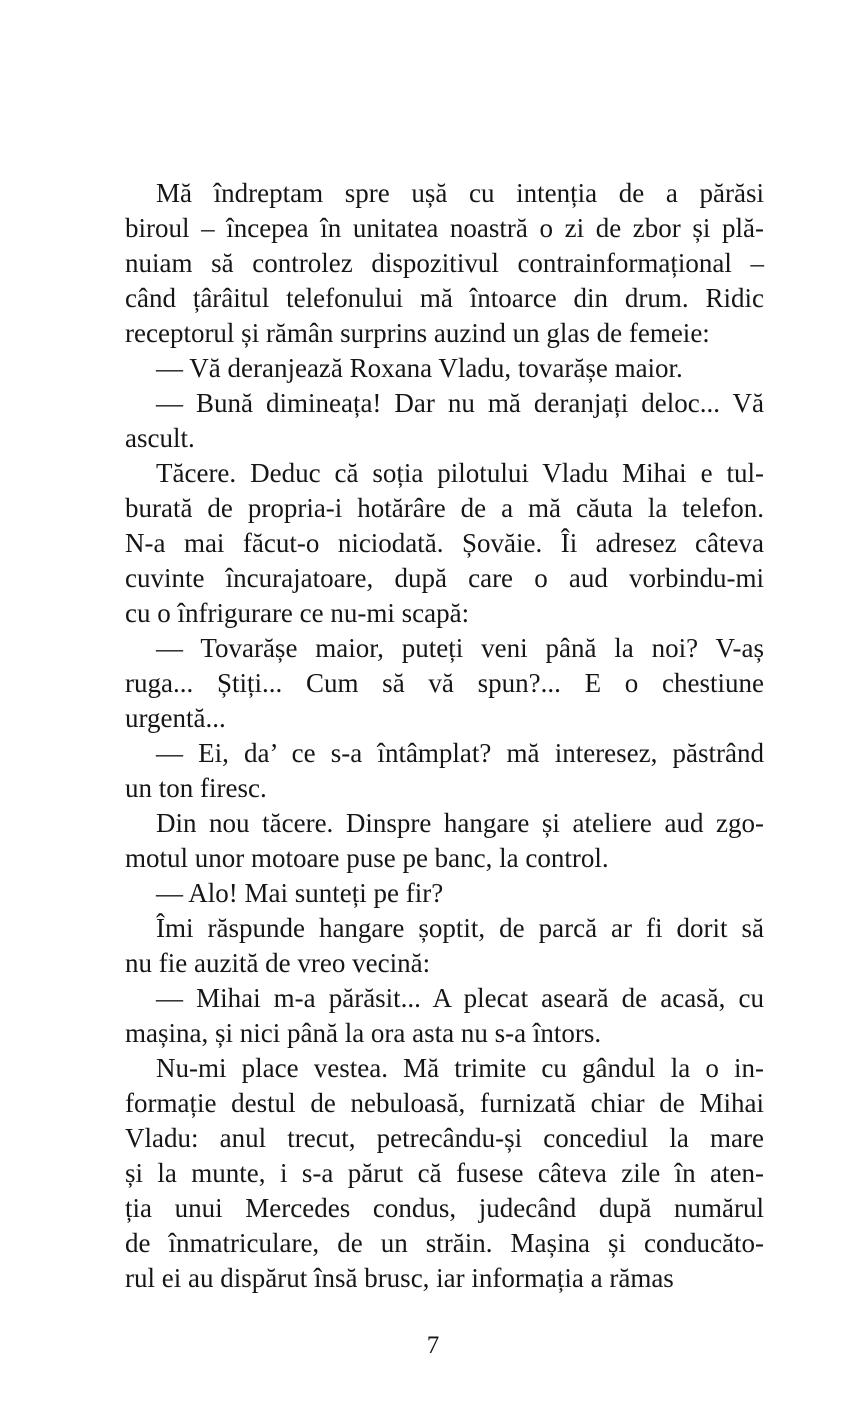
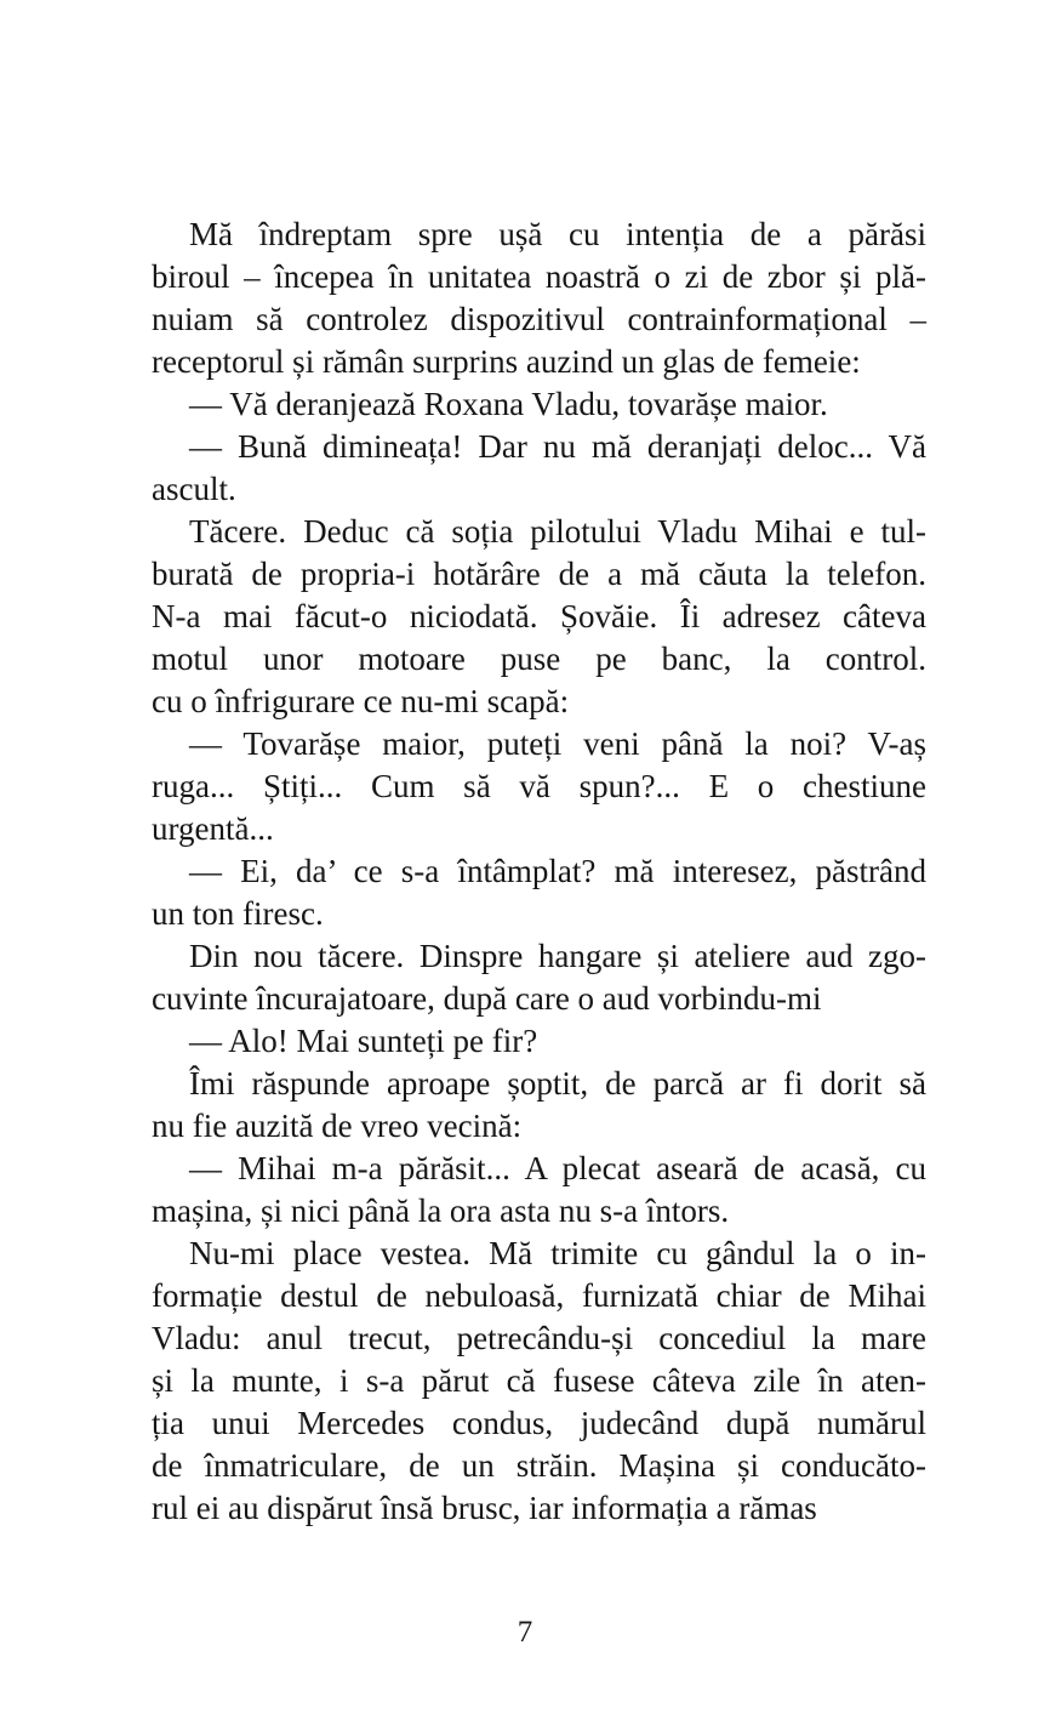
  Mă îndreptam spre ușă cu intenția de a părăsi
  biroul – începea în unitatea noastră o zi de zbor și plă-
  nuiam să controlez dispozitivul contrainformațional –
- când țârâitul telefonului mă întoarce din drum. Ridic
  receptorul și rămân surprins auzind un glas de femeie:
  — Vă deranjează Roxana Vladu, tovarășe maior.
  — Bună dimineața! Dar nu mă deranjați deloc... Vă
  ascult.
  Tăcere. Deduc că soția pilotului Vladu Mihai e tul-
  burată de propria-i hotărâre de a mă căuta la telefon.
  N-a mai făcut-o niciodată. Șovăie. Îi adresez câteva
- cuvinte încurajatoare, după care o aud vorbindu-mi
+ motul unor motoare puse pe banc, la control.
  cu o înfrigurare ce nu-mi scapă:
  — Tovarășe maior, puteți veni până la noi? V-aș
  ruga... Știți... Cum să vă spun?... E o chestiune
  urgentă...
  — Ei, da’ ce s-a întâmplat? mă interesez, păstrând
  un ton firesc.
  Din nou tăcere. Dinspre hangare și ateliere aud zgo-
- motul unor motoare puse pe banc, la control.
+ cuvinte încurajatoare, după care o aud vorbindu-mi
  — Alo! Mai sunteți pe fir?
- Îmi răspunde hangare șoptit, de parcă ar fi dorit să
+ Îmi răspunde aproape șoptit, de parcă ar fi dorit să
  nu fie auzită de vreo vecină:
  — Mihai m-a părăsit... A plecat aseară de acasă, cu
  mașina, și nici până la ora asta nu s-a întors.
  Nu-mi place vestea. Mă trimite cu gândul la o in-
  formație destul de nebuloasă, furnizată chiar de Mihai
  Vladu: anul trecut, petrecându-și concediul la mare
  și la munte, i s-a părut că fusese câteva zile în aten-
  ția unui Mercedes condus, judecând după numărul
  de înmatriculare, de un străin. Mașina și conducăto-
  rul ei au dispărut însă brusc, iar informația a rămas
  7
